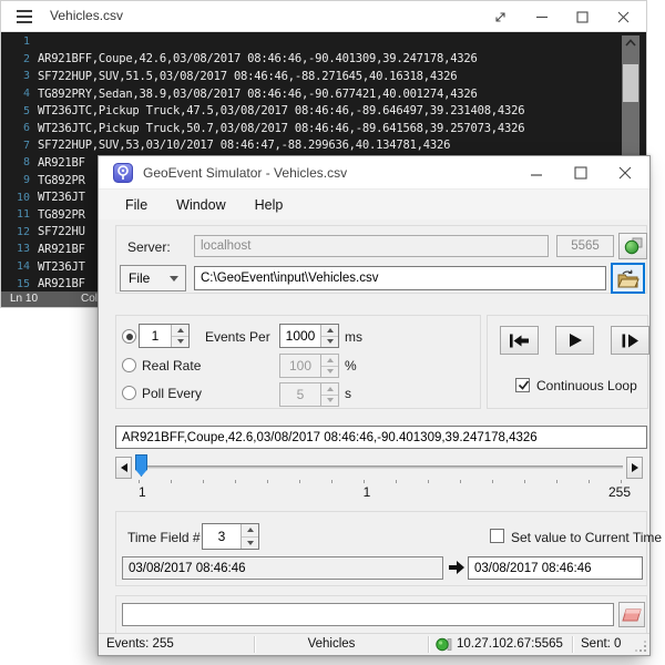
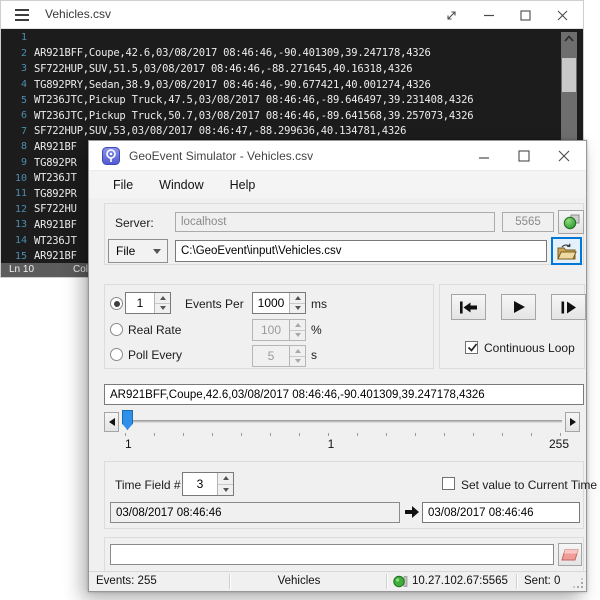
  Vehicles.csv
  1
  2
  AR921BFF,Coupe,42.6,03/08/2017 08:46:46,-90.401309,39.247178,4326
  3
  SF722HUP,SUV,51.5,03/08/2017 08:46:46,-88.271645,40.16318,4326
  4
  TG892PRY,Sedan,38.9,03/08/2017 08:46:46,-90.677421,40.001274,4326
  5
  WT236JTC,Pickup Truck,47.5,03/08/2017 08:46:46,-89.646497,39.231408,4326
  6
  WT236JTC,Pickup Truck,50.7,03/08/2017 08:46:46,-89.641568,39.257073,4326
  7
- SF722HUP,SUV,53,03/10/2017 08:46:47,-88.299636,40.134781,4326
+ SF722HUP,SUV,53,03/08/2017 08:46:47,-88.299636,40.134781,4326
  8
  AR921BF
  9
  TG892PR
  10
  WT236JT
  11
  TG892PR
  12
  SF722HU
  13
  AR921BF
  14
  WT236JT
  15
  AR921BF
  Ln 10
  Col
  GeoEvent Simulator - Vehicles.csv
  File
  Window
  Help
  Server:
  localhost
  5565
  File
  C:\GeoEvent\input\Vehicles.csv
  1
  Events Per
  1000
  ms
  Real Rate
  100
  %
  Poll Every
  5
  s
  Continuous Loop
  AR921BFF,Coupe,42.6,03/08/2017 08:46:46,-90.401309,39.247178,4326
  1
  1
  255
  Time Field #
  3
  Set value to Current Time
  03/08/2017 08:46:46
  03/08/2017 08:46:46
  Events: 255
  Vehicles
  10.27.102.67:5565
  Sent: 0
